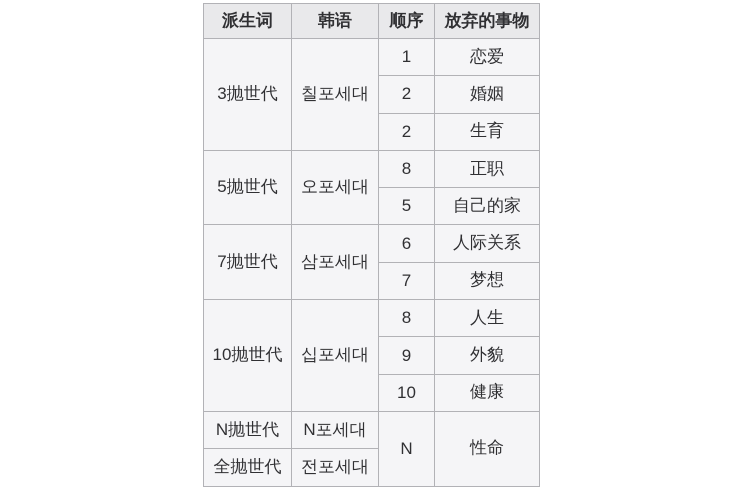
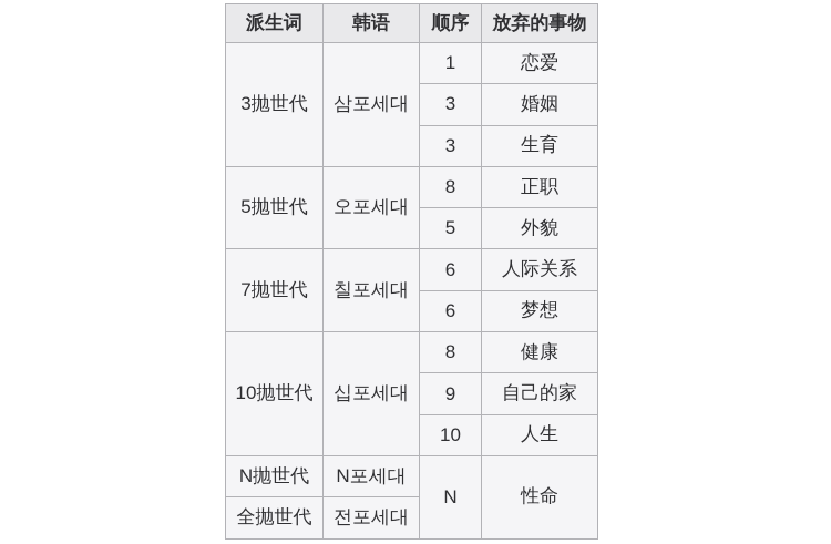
  派生词	韩语	顺序	放弃的事物
- 3抛世代	칠포세대	1	恋爱
+ 3抛世代	삼포세대	1	恋爱
- 2	婚姻
+ 3	婚姻
- 2	生育
+ 3	生育
  5抛世代	오포세대	8	正职
- 5	自己的家
+ 5	外貌
- 7抛世代	삼포세대	6	人际关系
+ 7抛世代	칠포세대	6	人际关系
- 7	梦想
+ 6	梦想
- 10抛世代	십포세대	8	人生
+ 10抛世代	십포세대	8	健康
- 9	外貌
+ 9	自己的家
- 10	健康
+ 10	人生
  N抛世代	N포세대	N	性命
  全抛世代	전포세대
